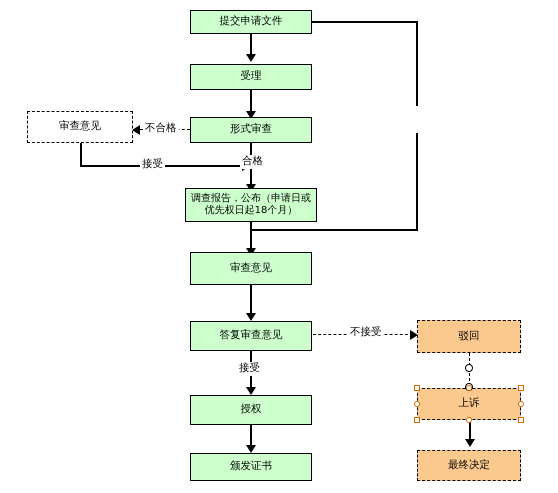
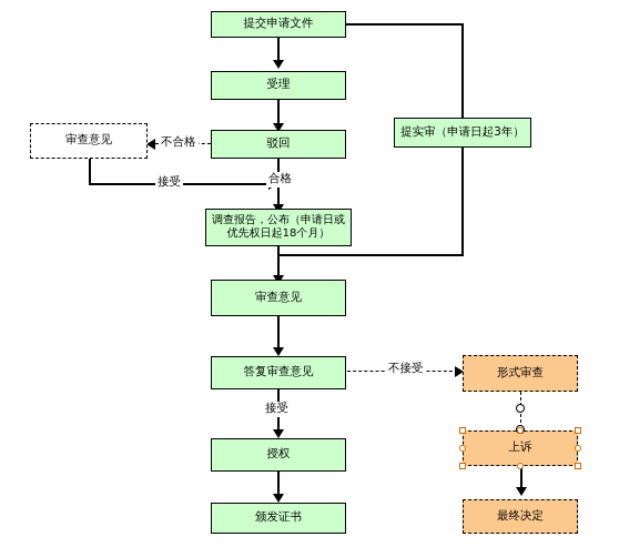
  提交申请文件
  受理
- 形式审查
+ 驳回
  审查意见
+ 提实审（申请日起3年）
  调查报告，公布（申请日或
  优先权日起18个月）
  审查意见
  答复审查意见
  授权
  颁发证书
- 驳回
+ 形式审查
  上诉
  最终决定
  不合格
  接受
  合格
  不接受
  接受
